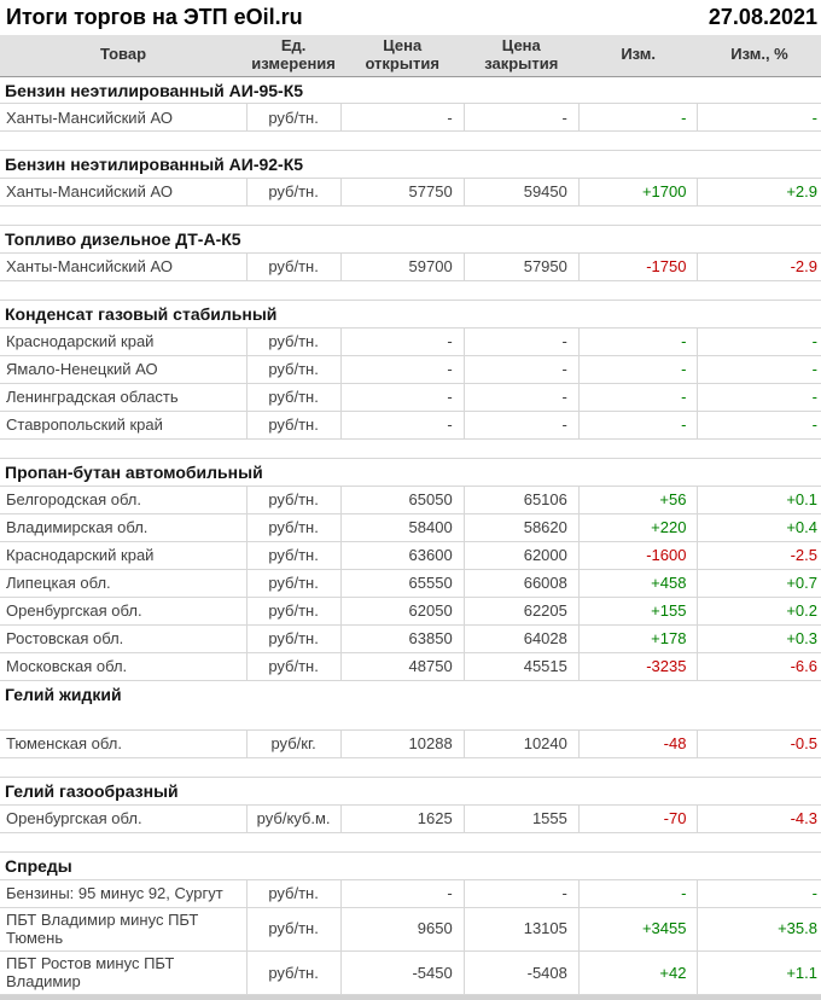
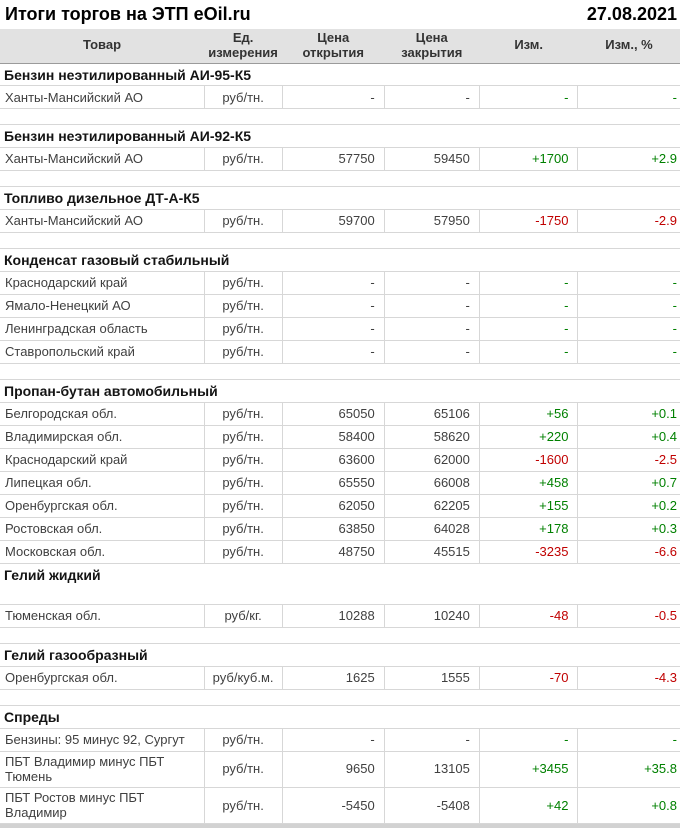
  Итоги торгов на ЭТП eOil.ru
  27.08.2021
  Товар	Ед. измерения	Цена открытия	Цена закрытия	Изм.	Изм., %
  Бензин неэтилированный АИ-95-К5
  Ханты-Мансийский АО	руб/тн.	-	-	-	-
  Бензин неэтилированный АИ-92-К5
  Ханты-Мансийский АО	руб/тн.	57750	59450	+1700	+2.9
  Топливо дизельное ДТ-А-К5
  Ханты-Мансийский АО	руб/тн.	59700	57950	-1750	-2.9
  Конденсат газовый стабильный
  Краснодарский край	руб/тн.	-	-	-	-
  Ямало-Ненецкий АО	руб/тн.	-	-	-	-
  Ленинградская область	руб/тн.	-	-	-	-
  Ставропольский край	руб/тн.	-	-	-	-
  Пропан-бутан автомобильный
  Белгородская обл.	руб/тн.	65050	65106	+56	+0.1
  Владимирская обл.	руб/тн.	58400	58620	+220	+0.4
  Краснодарский край	руб/тн.	63600	62000	-1600	-2.5
  Липецкая обл.	руб/тн.	65550	66008	+458	+0.7
  Оренбургская обл.	руб/тн.	62050	62205	+155	+0.2
  Ростовская обл.	руб/тн.	63850	64028	+178	+0.3
  Московская обл.	руб/тн.	48750	45515	-3235	-6.6
  Гелий жидкий
  Тюменская обл.	руб/кг.	10288	10240	-48	-0.5
  Гелий газообразный
  Оренбургская обл.	руб/куб.м.	1625	1555	-70	-4.3
  Спреды
  Бензины: 95 минус 92, Сургут	руб/тн.	-	-	-	-
  ПБТ Владимир минус ПБТ Тюмень	руб/тн.	9650	13105	+3455	+35.8
- ПБТ Ростов минус ПБТ Владимир	руб/тн.	-5450	-5408	+42	+1.1
+ ПБТ Ростов минус ПБТ Владимир	руб/тн.	-5450	-5408	+42	+0.8
